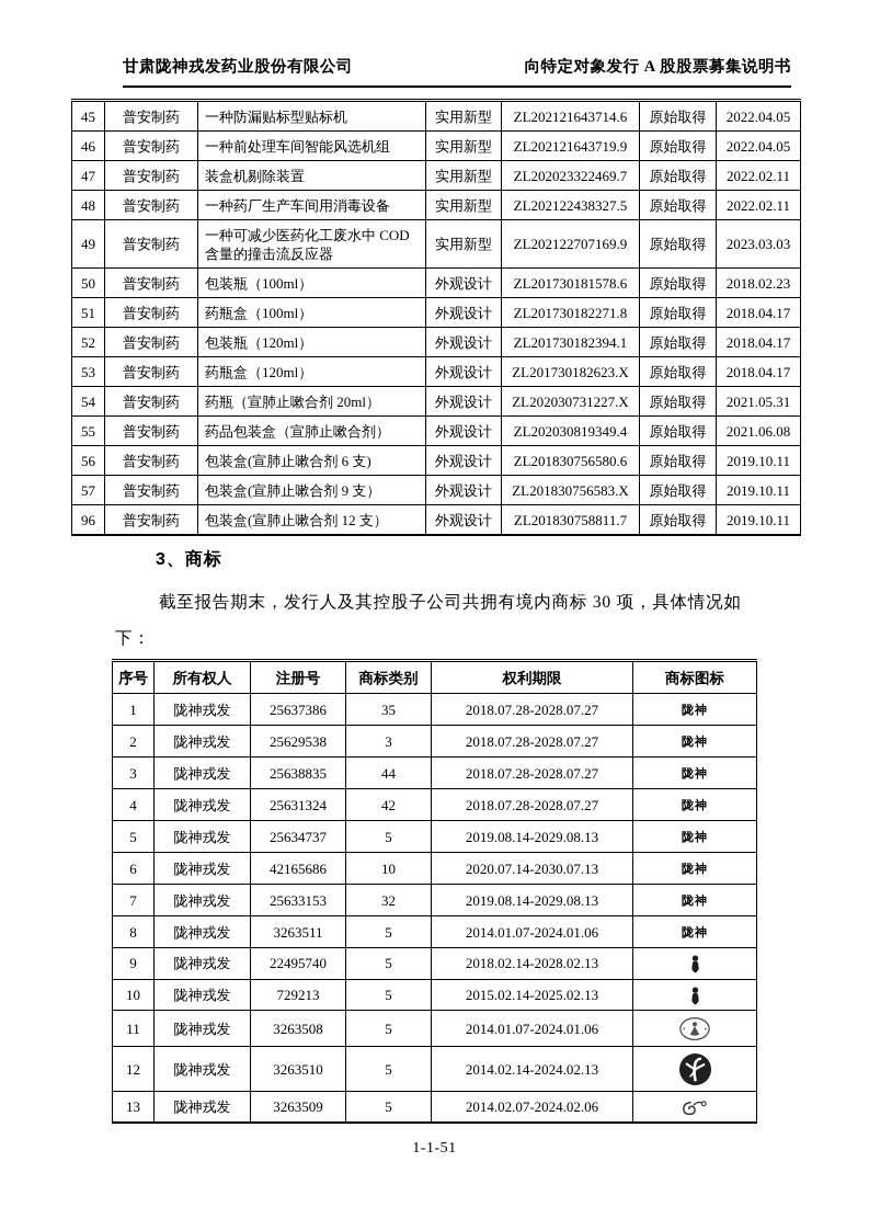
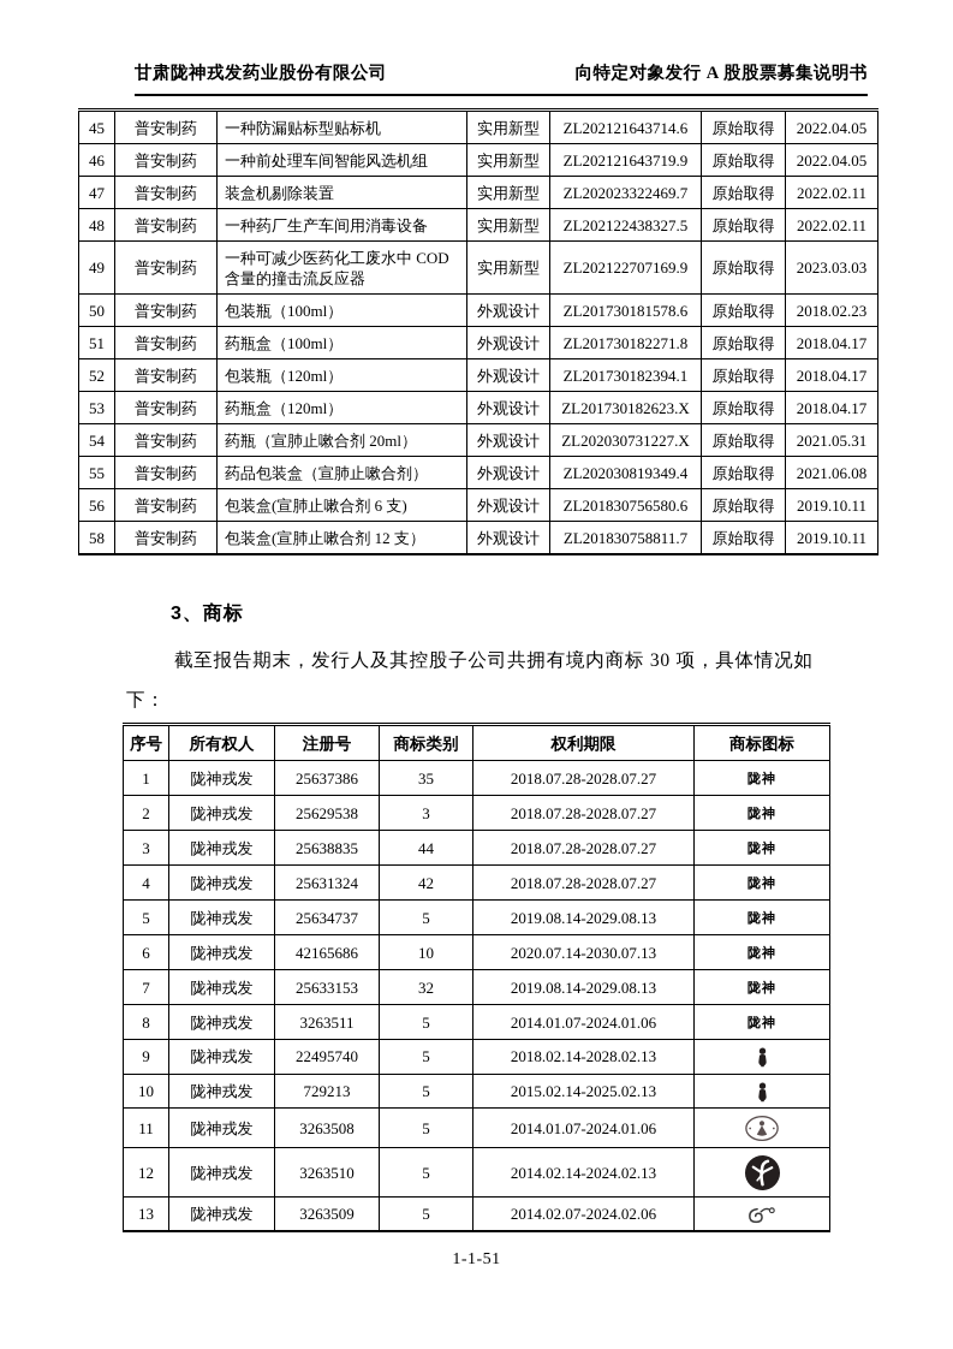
  甘肃陇神戎发药业股份有限公司
  向特定对象发行 A 股股票募集说明书
  45	普安制药	一种防漏贴标型贴标机	实用新型	ZL202121643714.6	原始取得	2022.04.05
  46	普安制药	一种前处理车间智能风选机组	实用新型	ZL202121643719.9	原始取得	2022.04.05
  47	普安制药	装盒机剔除装置	实用新型	ZL202023322469.7	原始取得	2022.02.11
  48	普安制药	一种药厂生产车间用消毒设备	实用新型	ZL202122438327.5	原始取得	2022.02.11
  49	普安制药	一种可减少医药化工废水中 COD 含量的撞击流反应器	实用新型	ZL202122707169.9	原始取得	2023.03.03
  50	普安制药	包装瓶（100ml）	外观设计	ZL201730181578.6	原始取得	2018.02.23
  51	普安制药	药瓶盒（100ml）	外观设计	ZL201730182271.8	原始取得	2018.04.17
  52	普安制药	包装瓶（120ml）	外观设计	ZL201730182394.1	原始取得	2018.04.17
  53	普安制药	药瓶盒（120ml）	外观设计	ZL201730182623.X	原始取得	2018.04.17
  54	普安制药	药瓶（宣肺止嗽合剂 20ml）	外观设计	ZL202030731227.X	原始取得	2021.05.31
  55	普安制药	药品包装盒（宣肺止嗽合剂）	外观设计	ZL202030819349.4	原始取得	2021.06.08
  56	普安制药	包装盒(宣肺止嗽合剂 6 支)	外观设计	ZL201830756580.6	原始取得	2019.10.11
- 57	普安制药	包装盒(宣肺止嗽合剂 9 支）	外观设计	ZL201830756583.X	原始取得	2019.10.11
- 96	普安制药	包装盒(宣肺止嗽合剂 12 支）	外观设计	ZL201830758811.7	原始取得	2019.10.11
+ 58	普安制药	包装盒(宣肺止嗽合剂 12 支）	外观设计	ZL201830758811.7	原始取得	2019.10.11
  3、商标
  截至报告期末，发行人及其控股子公司共拥有境内商标 30 项，具体情况如
  下：
  序号	所有权人	注册号	商标类别	权利期限	商标图标
  1	陇神戎发	25637386	35	2018.07.28-2028.07.27	陇神
  2	陇神戎发	25629538	3	2018.07.28-2028.07.27	陇神
  3	陇神戎发	25638835	44	2018.07.28-2028.07.27	陇神
  4	陇神戎发	25631324	42	2018.07.28-2028.07.27	陇神
  5	陇神戎发	25634737	5	2019.08.14-2029.08.13	陇神
  6	陇神戎发	42165686	10	2020.07.14-2030.07.13	陇神
  7	陇神戎发	25633153	32	2019.08.14-2029.08.13	陇神
  8	陇神戎发	3263511	5	2014.01.07-2024.01.06	陇神
  9	陇神戎发	22495740	5	2018.02.14-2028.02.13
  10	陇神戎发	729213	5	2015.02.14-2025.02.13
  11	陇神戎发	3263508	5	2014.01.07-2024.01.06
  12	陇神戎发	3263510	5	2014.02.14-2024.02.13
  13	陇神戎发	3263509	5	2014.02.07-2024.02.06
  1-1-51
